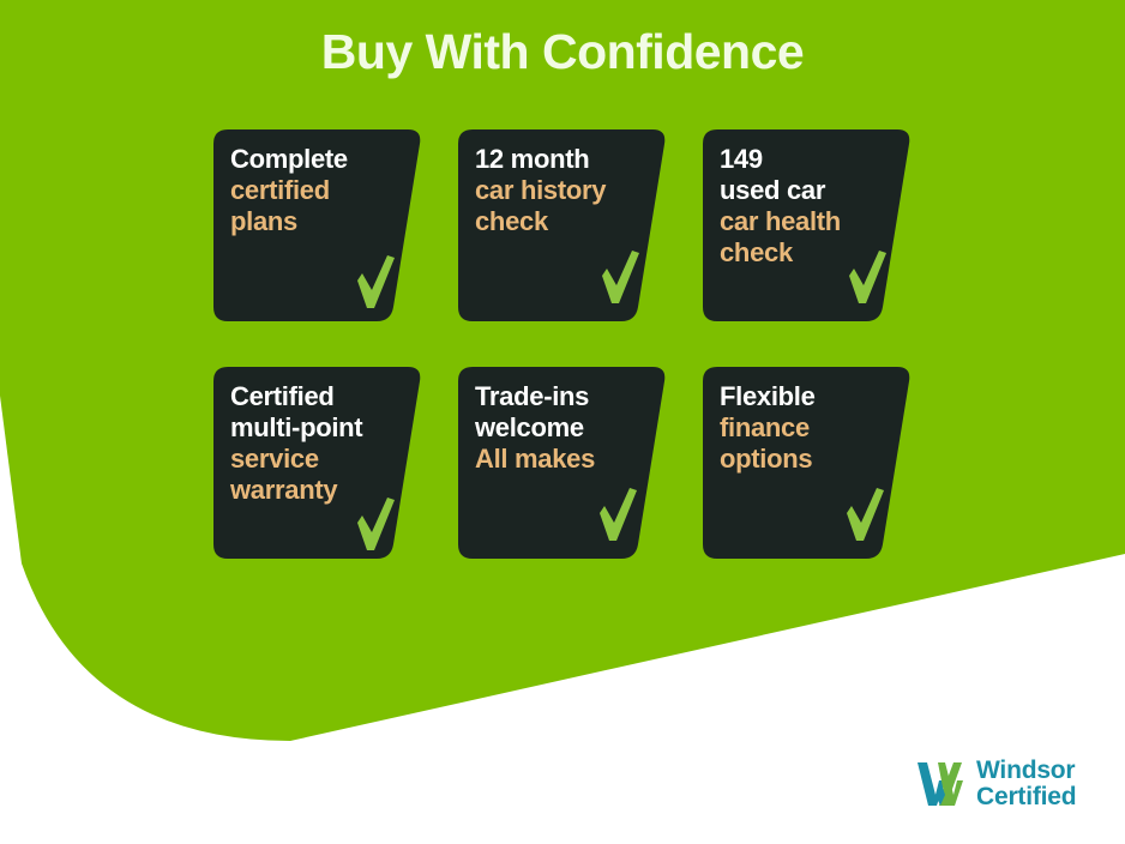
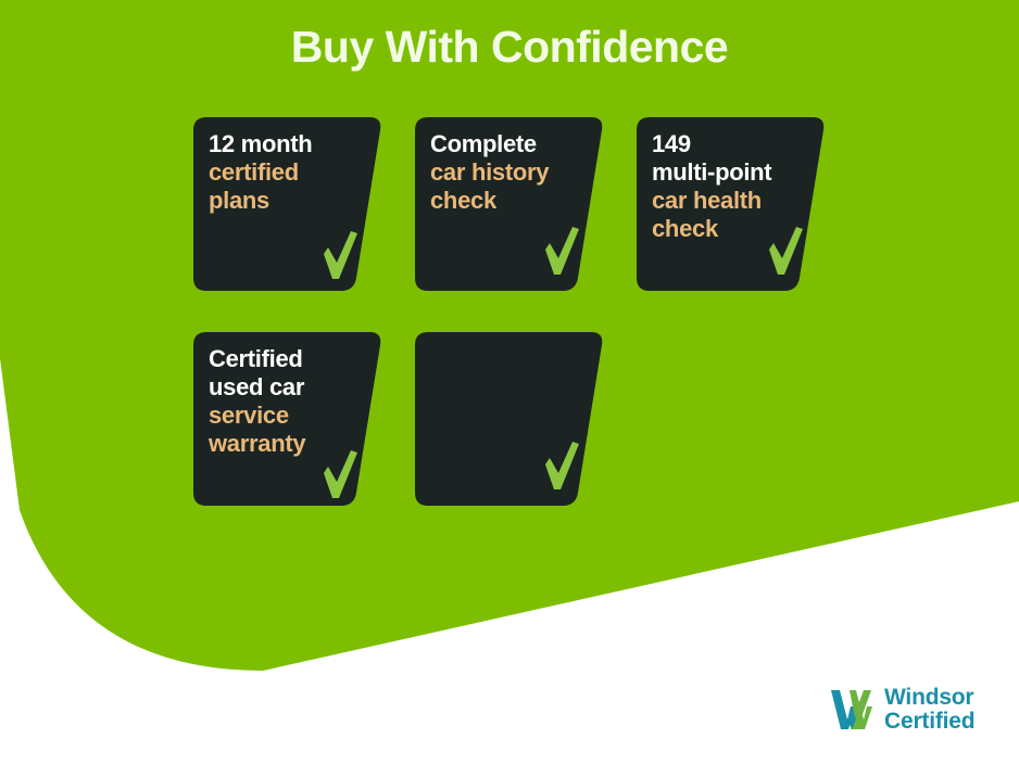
  Buy With Confidence
- Complete
+ 12 month
  certified
  plans
- 12 month
+ Complete
  car history
  check
  149
- used car
+ multi-point
  car health
  check
  Certified
- multi-point
+ used car
  service
  warranty
- Trade-ins
- welcome
- All makes
- Flexible
- finance
- options
  Windsor
  Certified
